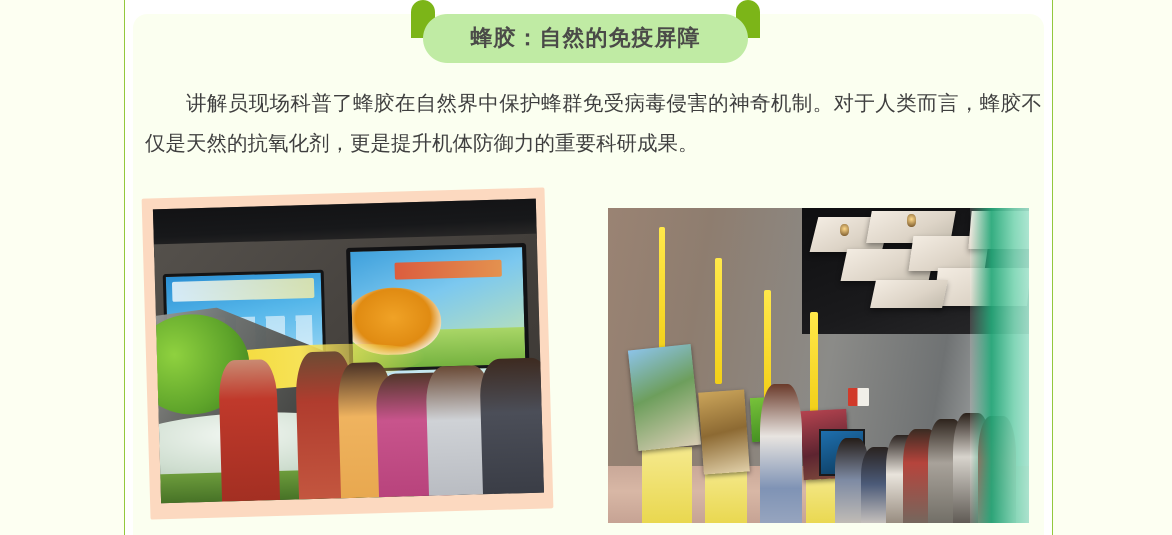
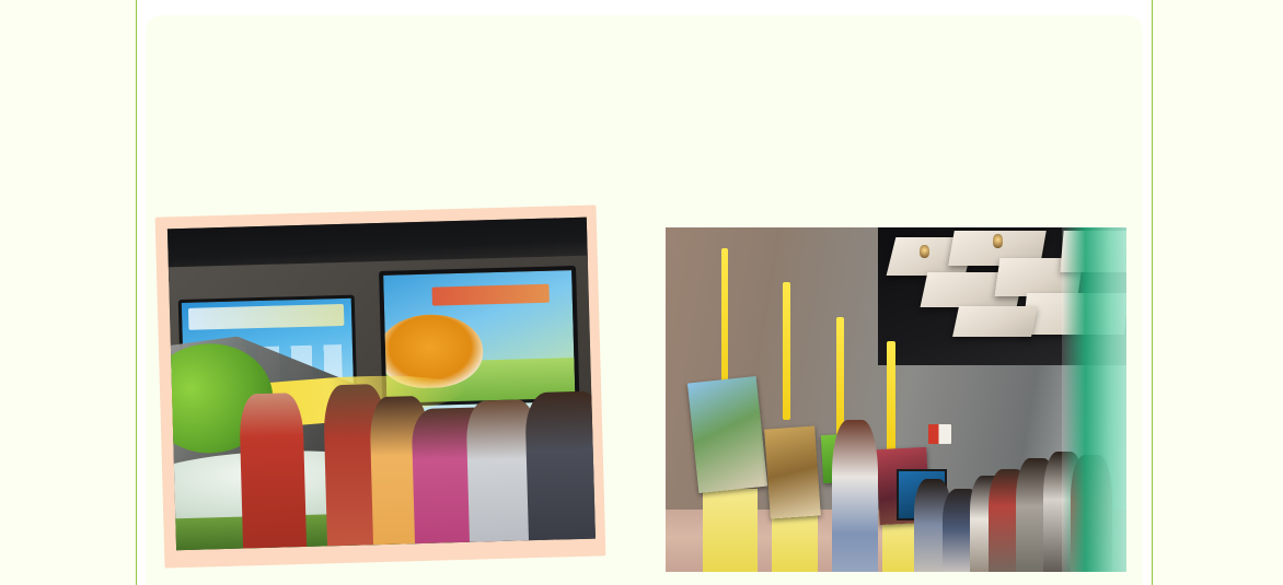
- 蜂胶：自然的免疫屏障
- 讲解员现场科普了蜂胶在自然界中保护蜂群免受病毒侵害的神奇机制。对于人类而言，蜂胶不仅是天然的抗氧化剂，更是提升机体防御力的重要科研成果。
